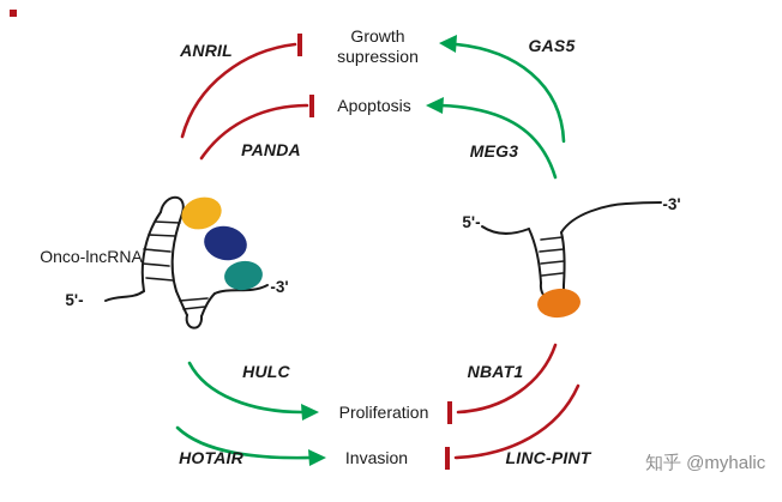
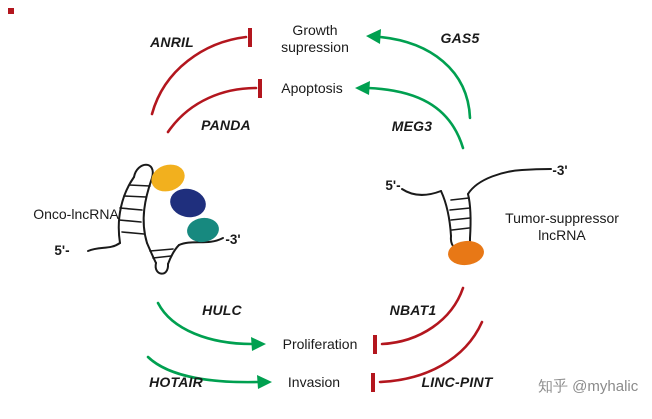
  Growth
  supression
  Apoptosis
  Proliferation
  Invasion
  ANRIL
  GAS5
  PANDA
  MEG3
  HULC
  NBAT1
  HOTAIR
  LINC-PINT
  Onco-lncRNA
+ Tumor-suppressor
+ lncRNA
  5'-
  -3'
  5'-
  -3'
  知乎 @myhalic
